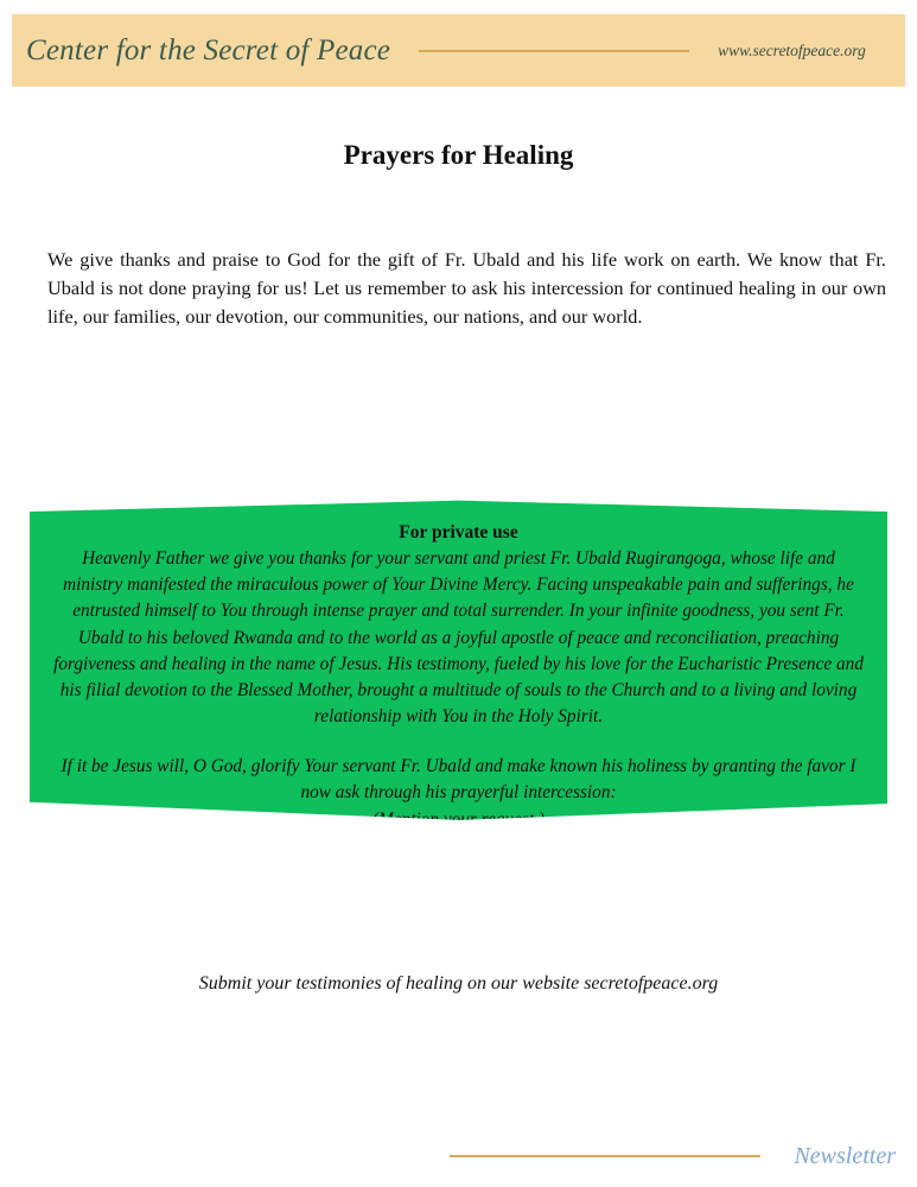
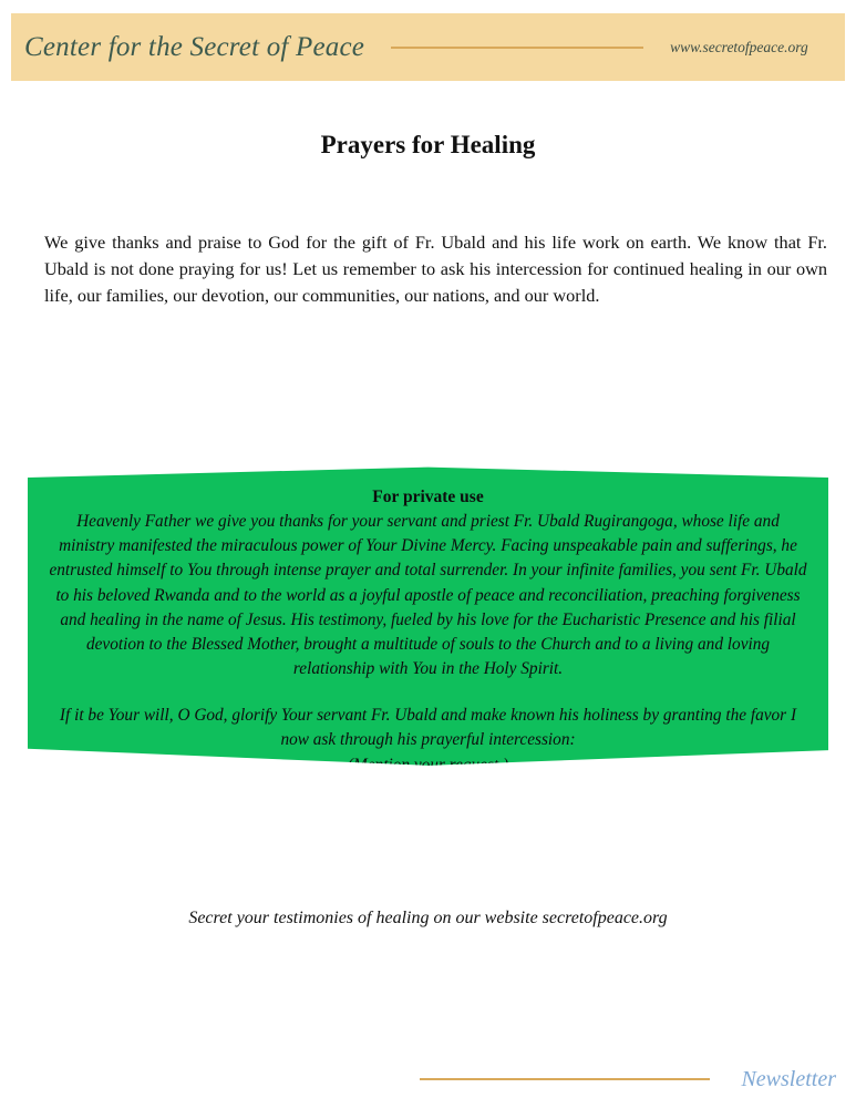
  Center for the Secret of Peace
  www.secretofpeace.org
  Prayers for Healing
  We give thanks and praise to God for the gift of Fr. Ubald and his life work on earth. We know that Fr. Ubald is not done praying for us! Let us remember to ask his intercession for continued healing in our own life, our families, our devotion, our communities, our nations, and our world.
  For private use
- Heavenly Father we give you thanks for your servant and priest Fr. Ubald Rugirangoga, whose life and ministry manifested the miraculous power of Your Divine Mercy. Facing unspeakable pain and sufferings, he entrusted himself to You through intense prayer and total surrender. In your infinite goodness, you sent Fr. Ubald to his beloved Rwanda and to the world as a joyful apostle of peace and reconciliation, preaching forgiveness and healing in the name of Jesus. His testimony, fueled by his love for the Eucharistic Presence and his filial devotion to the Blessed Mother, brought a multitude of souls to the Church and to a living and loving relationship with You in the Holy Spirit.
+ Heavenly Father we give you thanks for your servant and priest Fr. Ubald Rugirangoga, whose life and ministry manifested the miraculous power of Your Divine Mercy. Facing unspeakable pain and sufferings, he entrusted himself to You through intense prayer and total surrender. In your infinite families, you sent Fr. Ubald to his beloved Rwanda and to the world as a joyful apostle of peace and reconciliation, preaching forgiveness and healing in the name of Jesus. His testimony, fueled by his love for the Eucharistic Presence and his filial devotion to the Blessed Mother, brought a multitude of souls to the Church and to a living and loving relationship with You in the Holy Spirit.
- If it be Jesus will, O God, glorify Your servant Fr. Ubald and make known his holiness by granting the favor I now ask through his prayerful intercession:
+ If it be Your will, O God, glorify Your servant Fr. Ubald and make known his holiness by granting the favor I now ask through his prayerful intercession:
- Submit your testimonies of healing on our website secretofpeace.org
+ Secret your testimonies of healing on our website secretofpeace.org
  Newsletter
